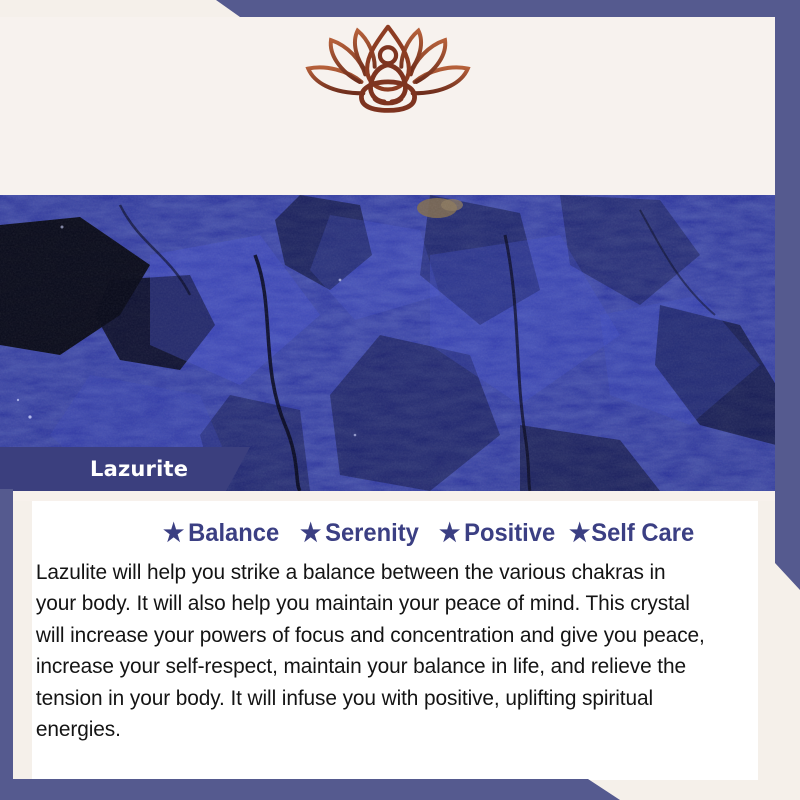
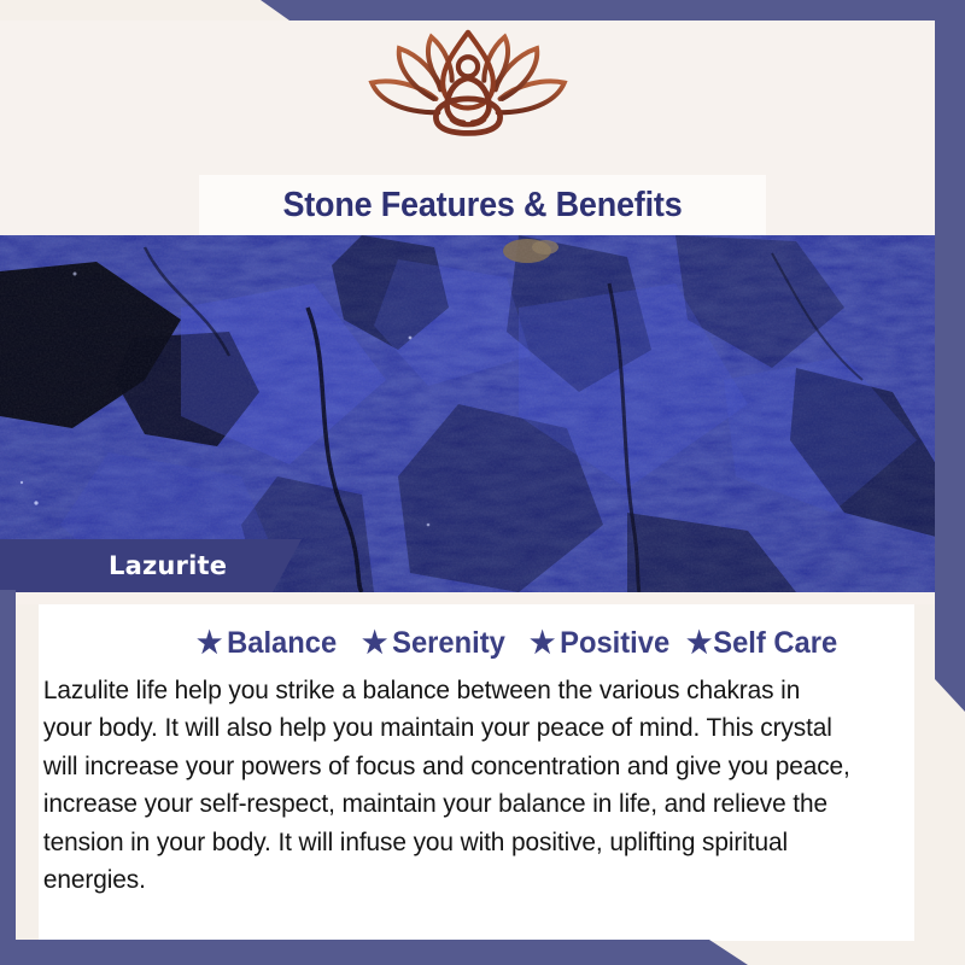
  Lazurite
+ Stone Features & Benefits
  ★
  Balance
  ★
  Serenity
  ★
  Positive
  ★
  Self Care
- Lazulite will help you strike a balance between the various chakras in your body. It will also help you maintain your peace of mind. This crystal will increase your powers of focus and concentration and give you peace, increase your self-respect, maintain your balance in life, and relieve the tension in your body. It will infuse you with positive, uplifting spiritual energies.
+ Lazulite life help you strike a balance between the various chakras in your body. It will also help you maintain your peace of mind. This crystal will increase your powers of focus and concentration and give you peace, increase your self-respect, maintain your balance in life, and relieve the tension in your body. It will infuse you with positive, uplifting spiritual energies.
